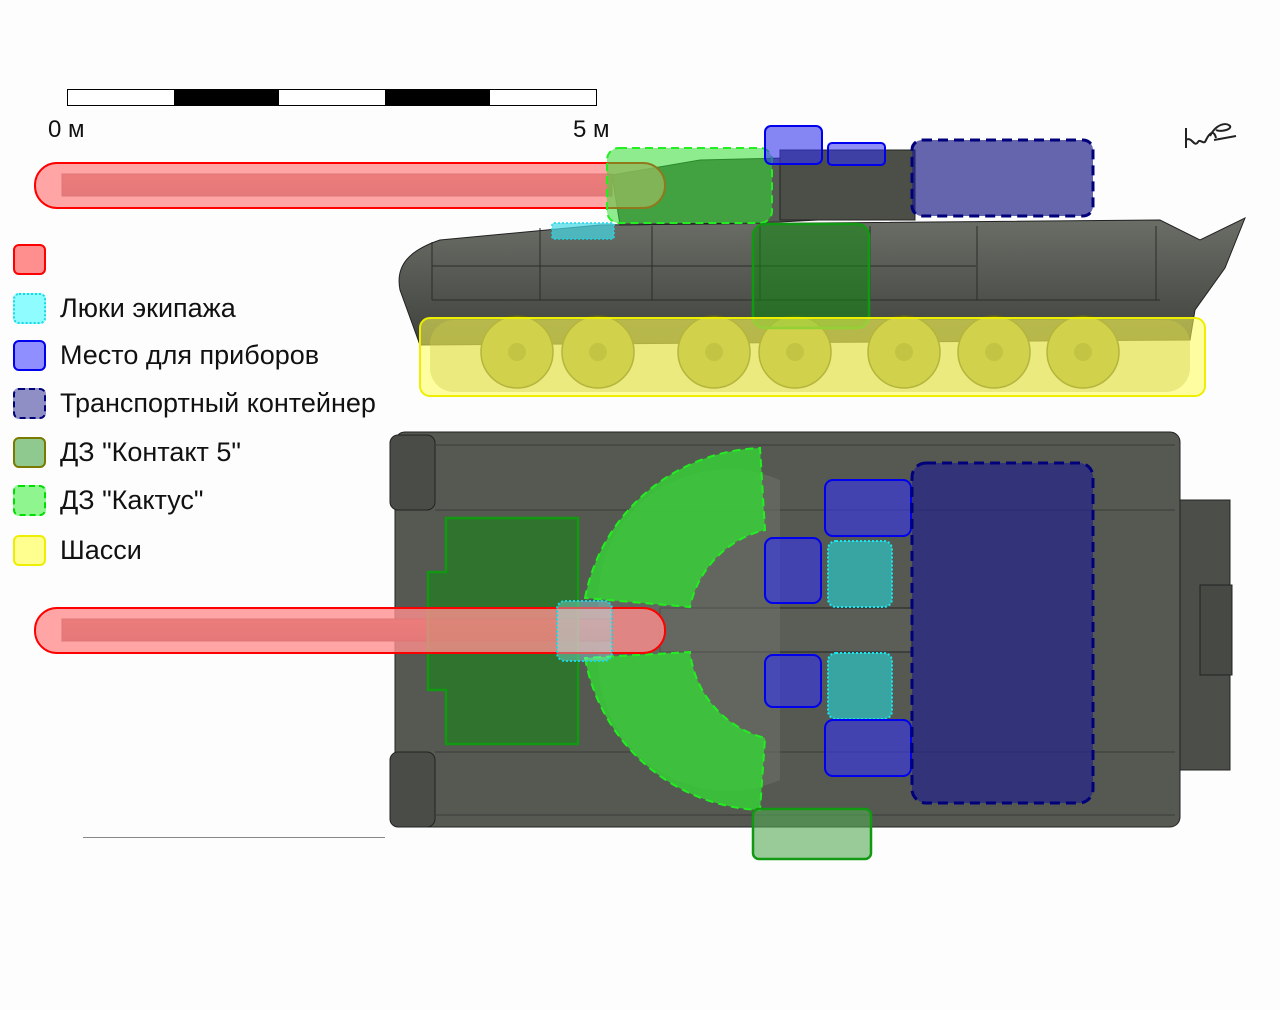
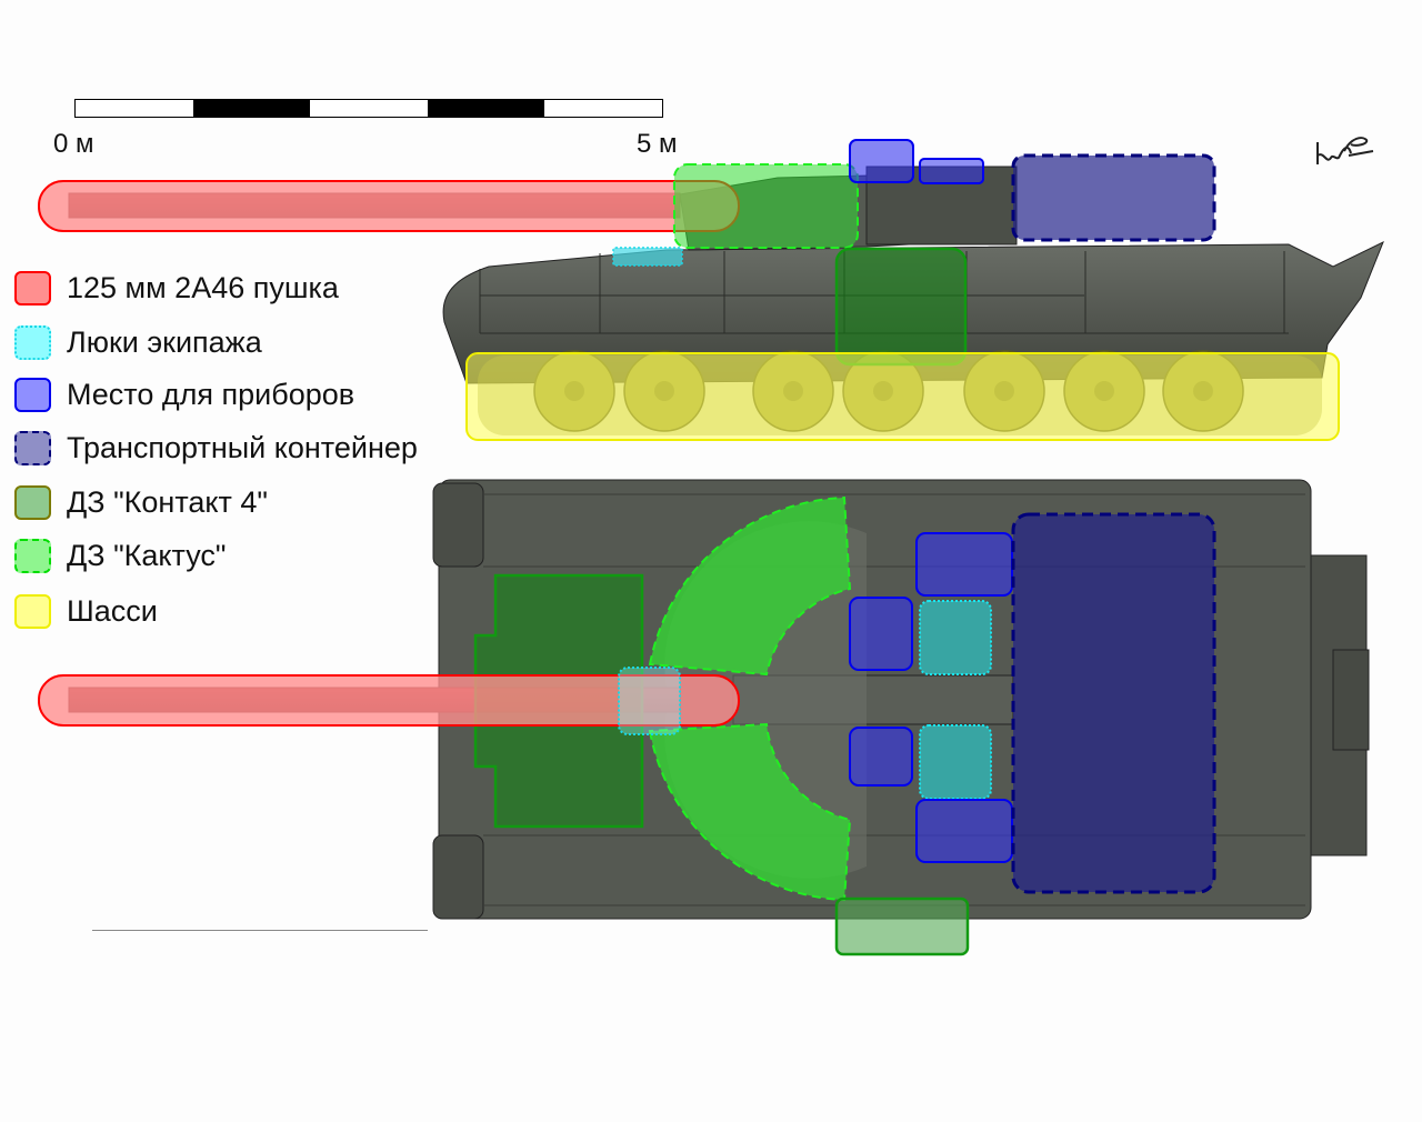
  0 м
  5 м
+ 125 мм 2А46 пушка
  Люки экипажа
  Место для приборов
  Транспортный контейнер
- ДЗ "Контакт 5"
+ ДЗ "Контакт 4"
  ДЗ "Кактус"
  Шасси
